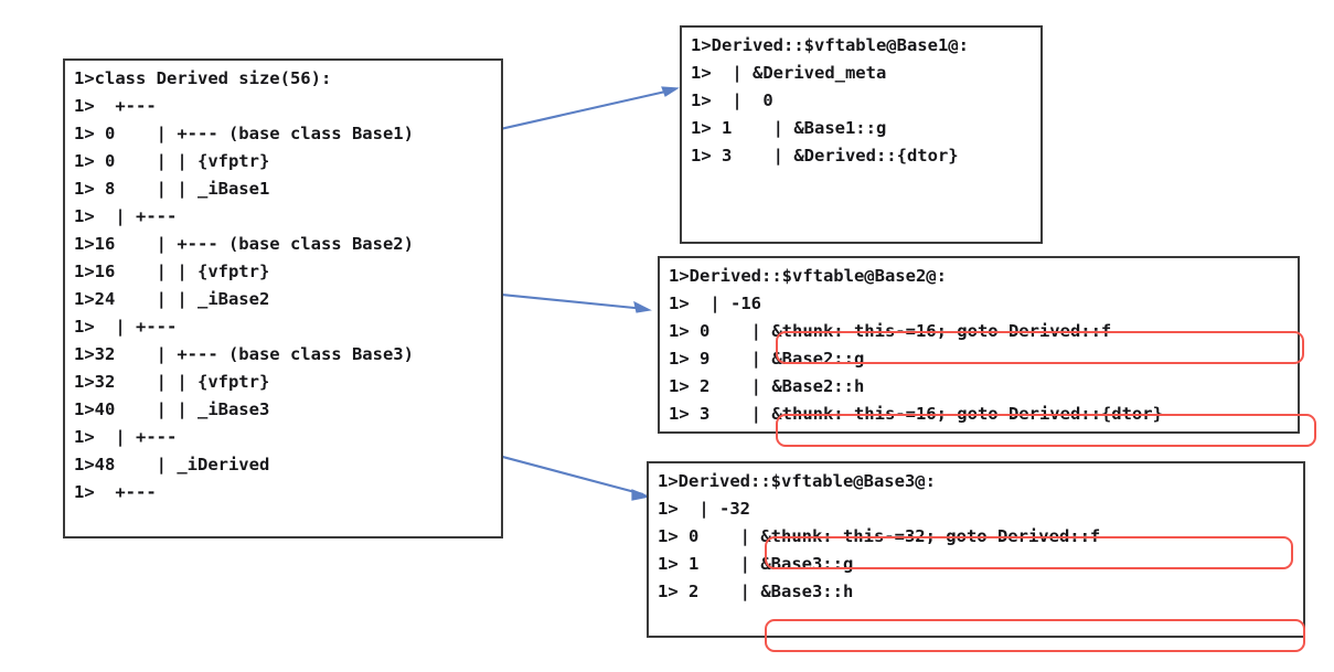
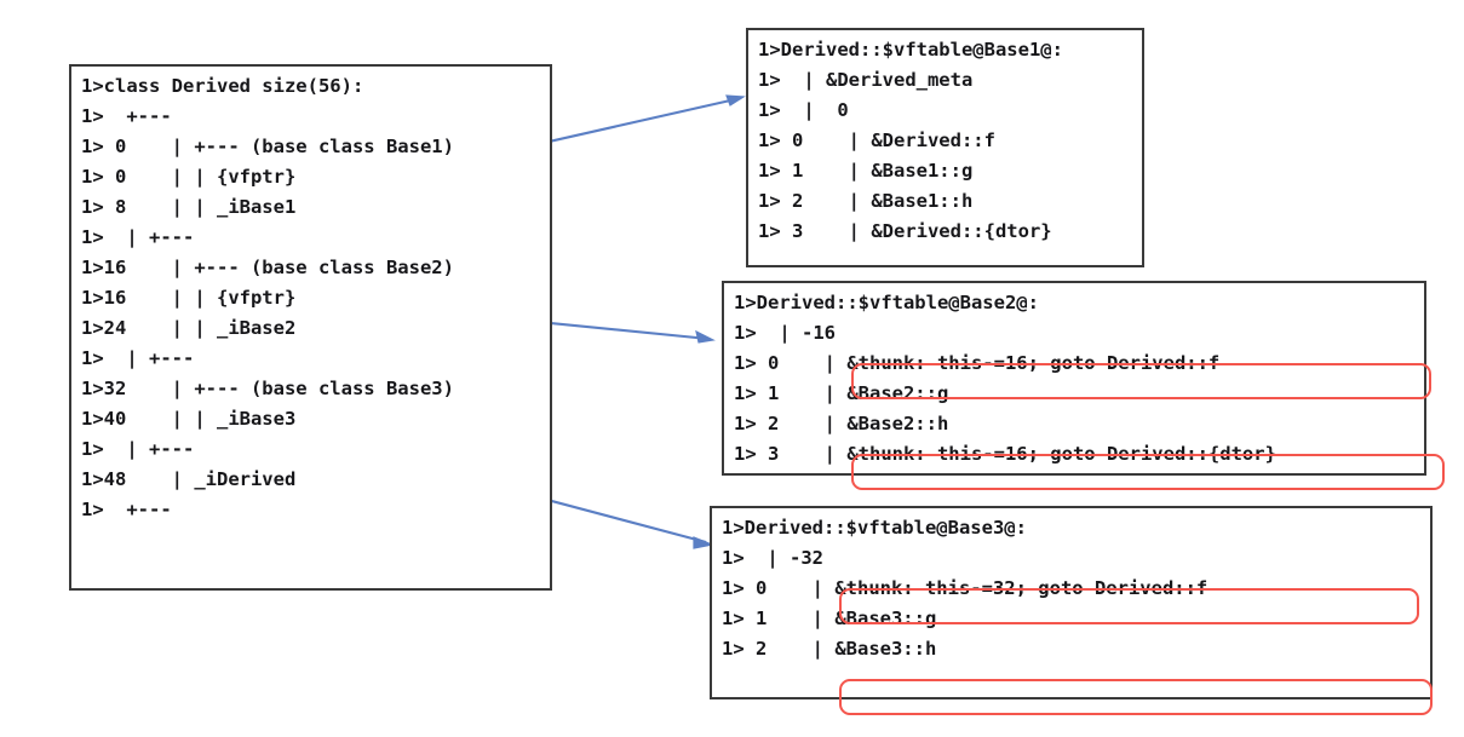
  1>class Derived size(56):
  1> +---
  1> 0 | +--- (base class Base1)
  1> 0 | | {vfptr}
  1> 8 | | _iBase1
  1> | +---
  1>16 | +--- (base class Base2)
  1>16 | | {vfptr}
  1>24 | | _iBase2
  1> | +---
  1>32 | +--- (base class Base3)
- 1>32 | | {vfptr}
  1>40 | | _iBase3
  1> | +---
  1>48 | _iDerived
  1> +---
  1>Derived::$vftable@Base1@:
  1> | &Derived_meta
  1> | 0
+ 1> 0 | &Derived::f
  1> 1 | &Base1::g
+ 1> 2 | &Base1::h
  1> 3 | &Derived::{dtor}
  1>Derived::$vftable@Base2@:
  1> | -16
  1> 0 | &thunk: this-=16; goto Derived::f
- 1> 9 | &Base2::g
+ 1> 1 | &Base2::g
  1> 2 | &Base2::h
  1> 3 | &thunk: this-=16; goto Derived::{dtor}
  1>Derived::$vftable@Base3@:
  1> | -32
  1> 0 | &thunk: this-=32; goto Derived::f
  1> 1 | &Base3::g
  1> 2 | &Base3::h
